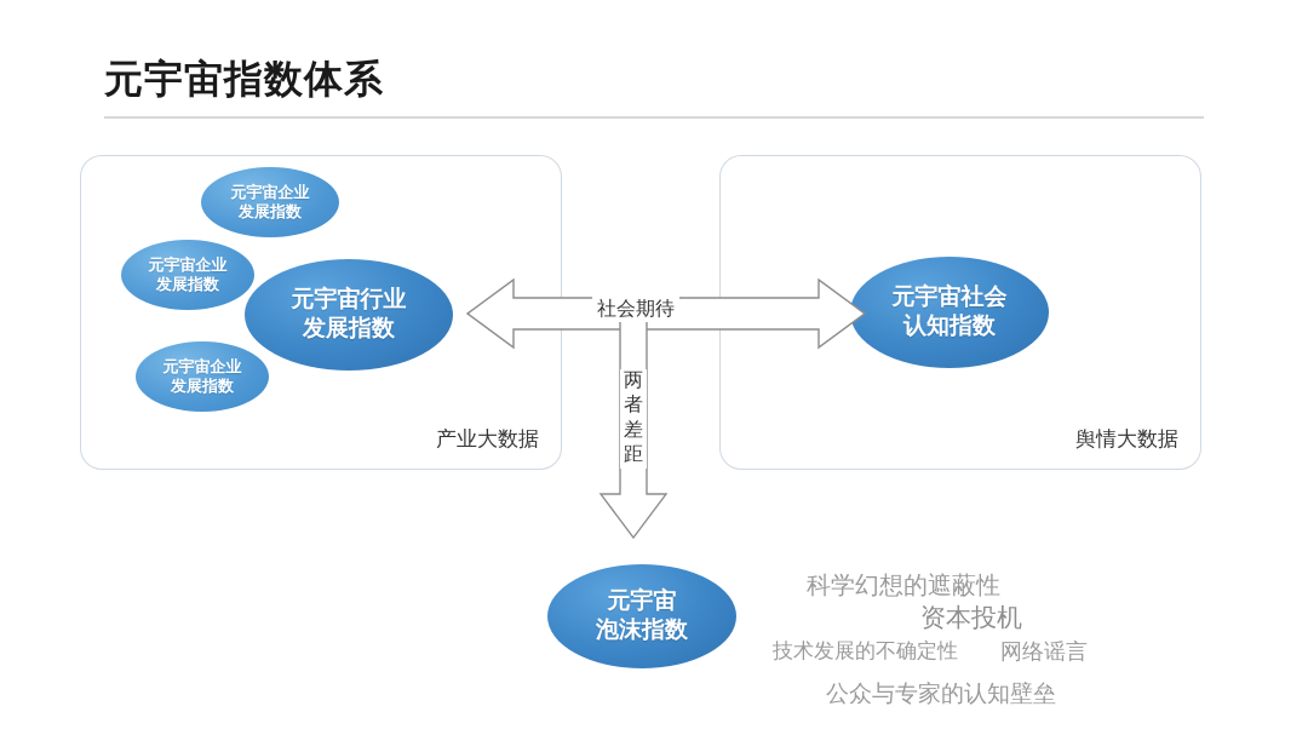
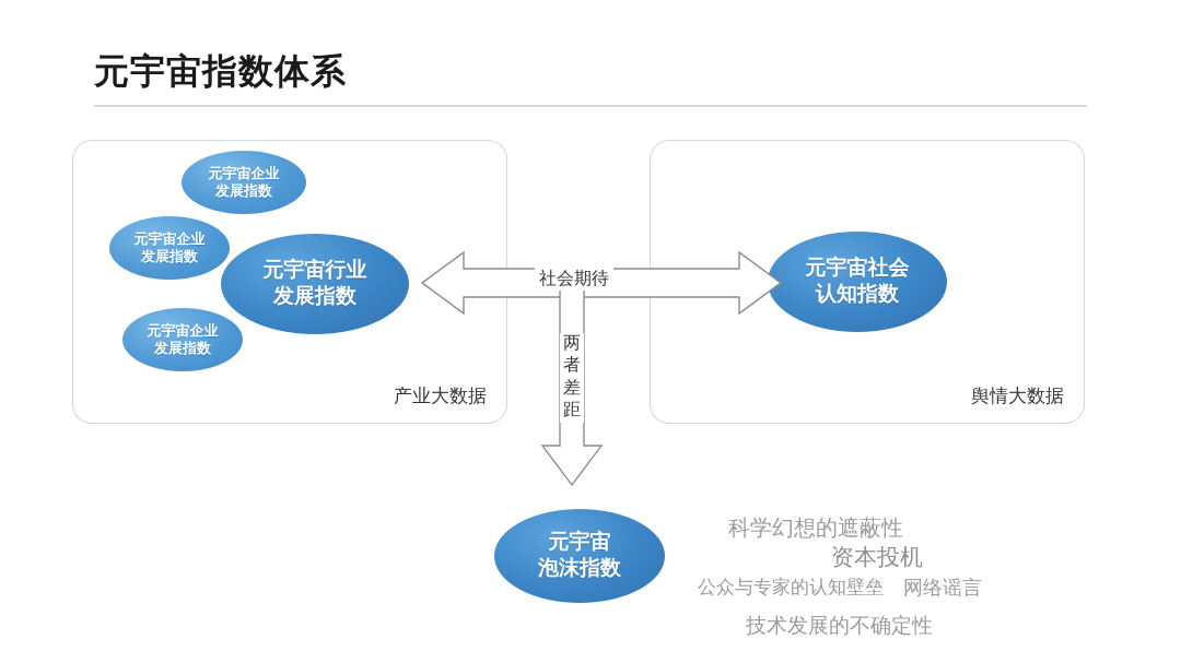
  元宇宙指数体系
  产业大数据
  舆情大数据
  元宇宙企业
  发展指数
  元宇宙企业
  发展指数
  元宇宙企业
  发展指数
  元宇宙行业
  发展指数
  元宇宙社会
  认知指数
  元宇宙
  泡沫指数
  社会期待
  两
  者
  差
  距
  科学幻想的遮蔽性
  资本投机
- 技术发展的不确定性
+ 公众与专家的认知壁垒
  网络谣言
- 公众与专家的认知壁垒
+ 技术发展的不确定性
